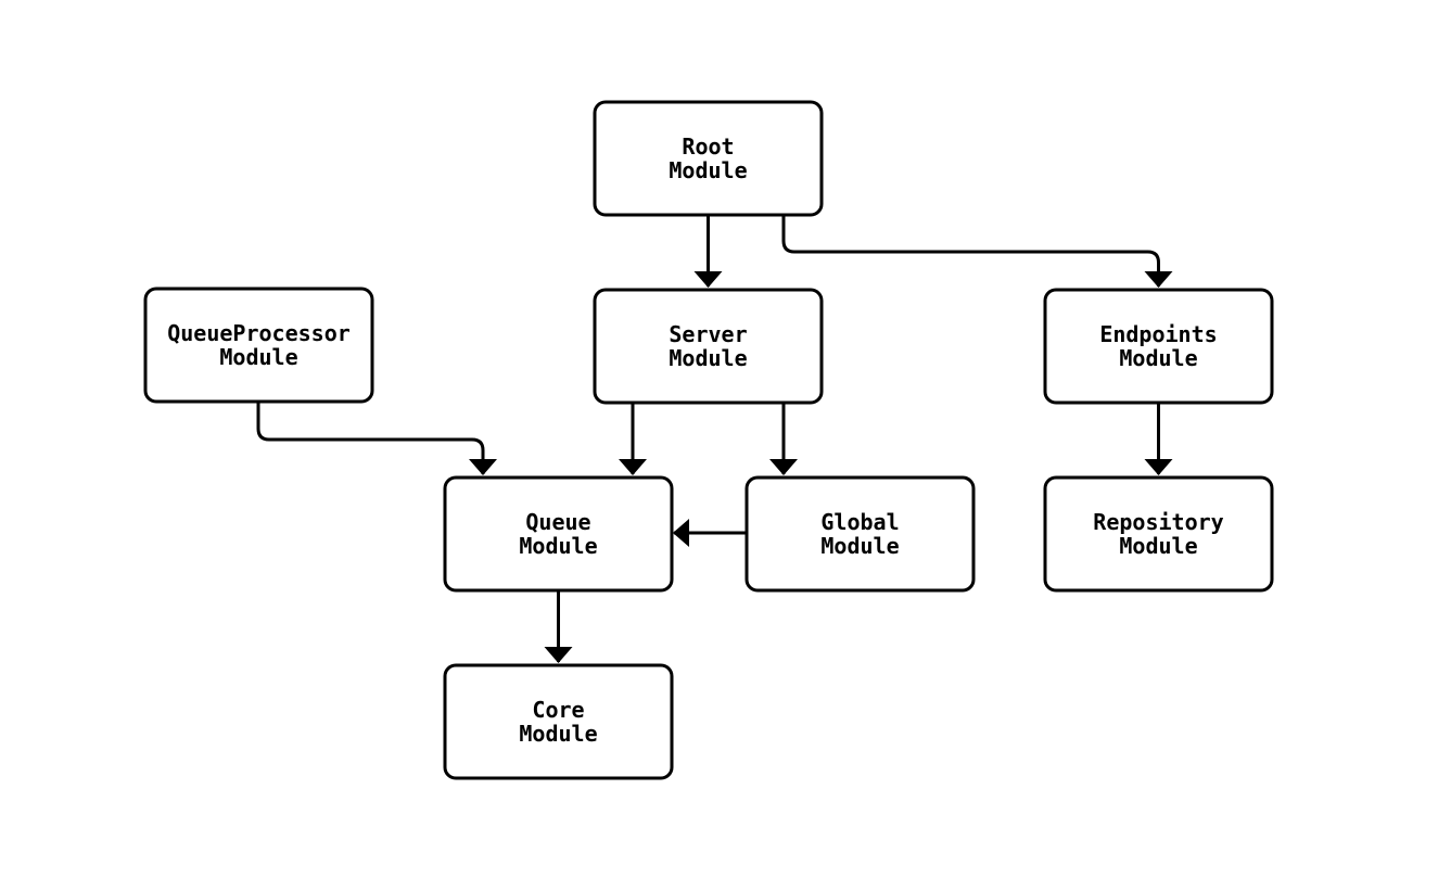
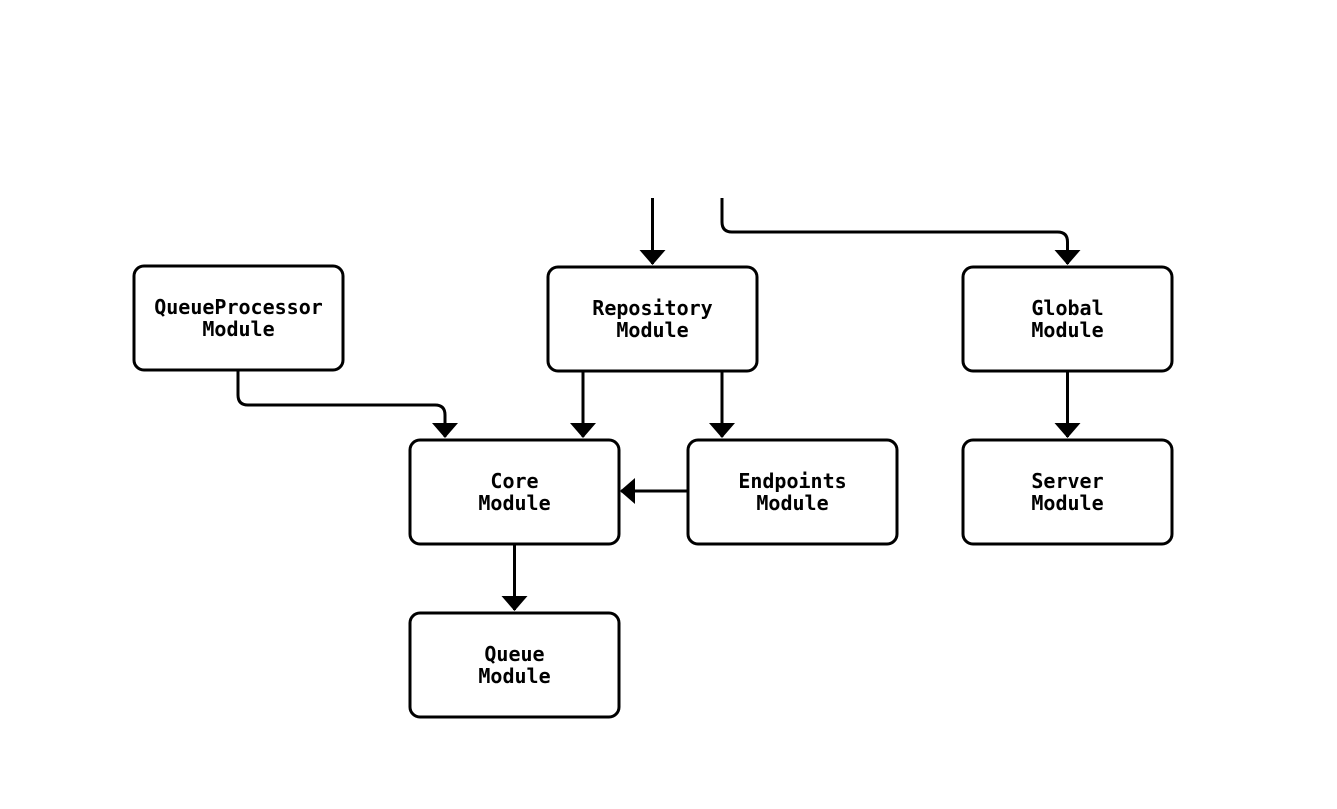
- Root Module
  QueueProcessor Module
- Server Module
+ Repository Module
- Endpoints Module
+ Global Module
- Queue Module
+ Core Module
- Global Module
+ Endpoints Module
- Repository Module
+ Server Module
- Core Module
+ Queue Module
